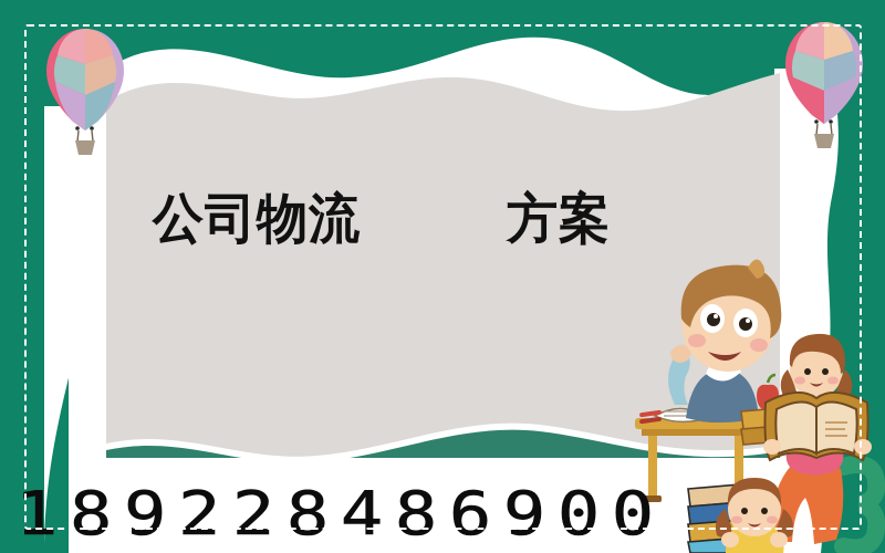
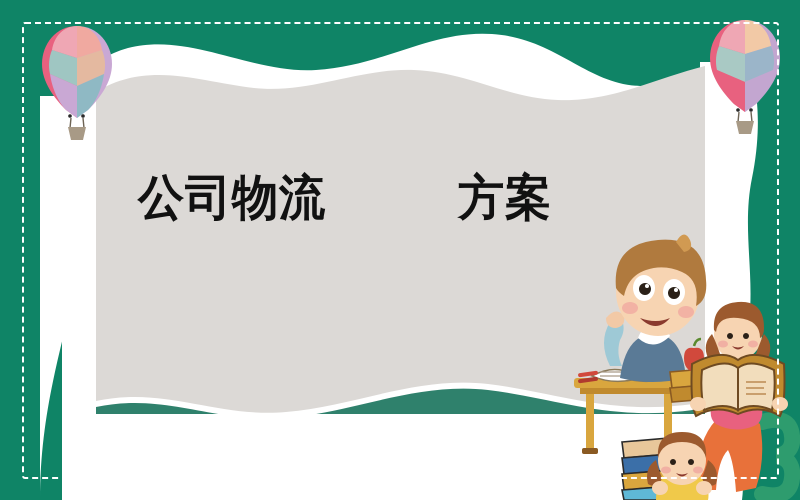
  公司物流
  方案
- 189228486900
